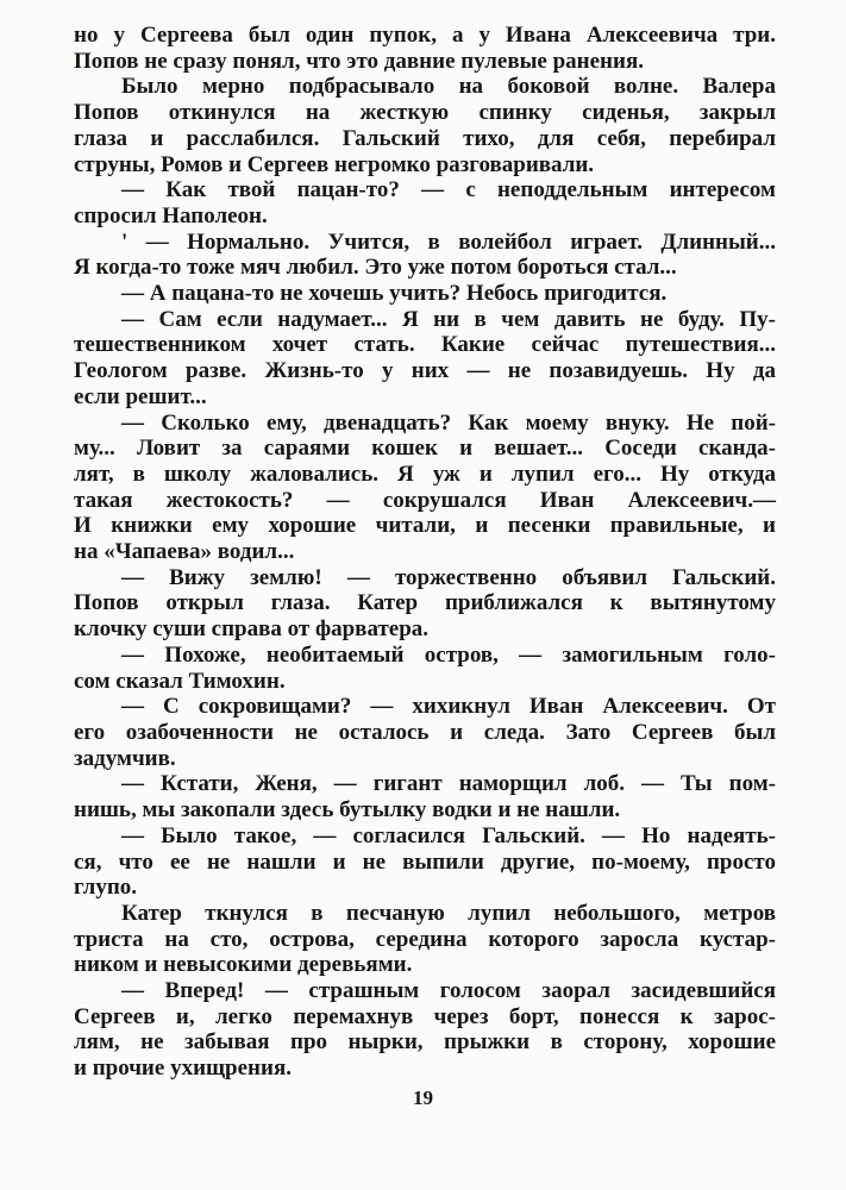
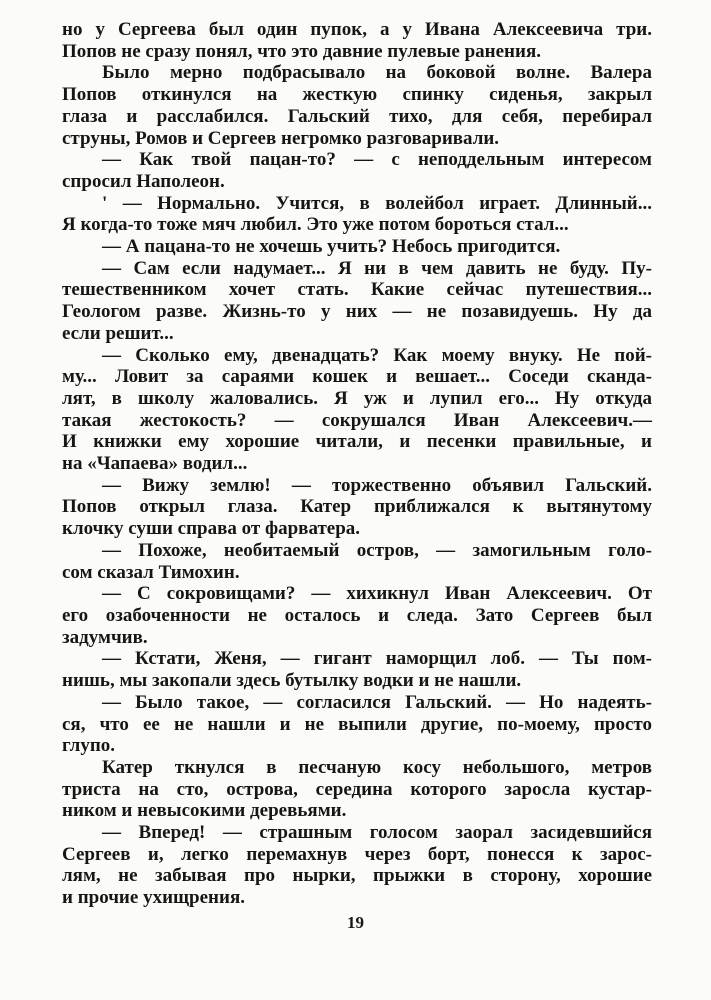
  но у Сергеева был один пупок, а у Ивана Алексеевича три.
  Попов не сразу понял, что это давние пулевые ранения.
  Было мерно подбрасывало на боковой волне. Валера
  Попов откинулся на жесткую спинку сиденья, закрыл
  глаза и расслабился. Гальский тихо, для себя, перебирал
  струны, Ромов и Сергеев негромко разговаривали.
  — Как твой пацан-то? — с неподдельным интересом
  спросил Наполеон.
  ' — Нормально. Учится, в волейбол играет. Длинный...
  Я когда-то тоже мяч любил. Это уже потом бороться стал...
  — А пацана-то не хочешь учить? Небось пригодится.
  — Сам если надумает... Я ни в чем давить не буду. Пу-
  тешественником хочет стать. Какие сейчас путешествия...
  Геологом разве. Жизнь-то у них — не позавидуешь. Ну да
  если решит...
  — Сколько ему, двенадцать? Как моему внуку. Не пой-
  му... Ловит за сараями кошек и вешает... Соседи сканда-
  лят, в школу жаловались. Я уж и лупил его... Ну откуда
  такая жестокость? — сокрушался Иван Алексеевич.—
  И книжки ему хорошие читали, и песенки правильные, и
  на «Чапаева» водил...
  — Вижу землю! — торжественно объявил Гальский.
  Попов открыл глаза. Катер приближался к вытянутому
  клочку суши справа от фарватера.
  — Похоже, необитаемый остров, — замогильным голо-
  сом сказал Тимохин.
  — С сокровищами? — хихикнул Иван Алексеевич. От
  его озабоченности не осталось и следа. Зато Сергеев был
  задумчив.
  — Кстати, Женя, — гигант наморщил лоб. — Ты пом-
  нишь, мы закопали здесь бутылку водки и не нашли.
  — Было такое, — согласился Гальский. — Но надеять-
  ся, что ее не нашли и не выпили другие, по-моему, просто
  глупо.
- Катер ткнулся в песчаную лупил небольшого, метров
+ Катер ткнулся в песчаную косу небольшого, метров
  триста на сто, острова, середина которого заросла кустар-
  ником и невысокими деревьями.
  — Вперед! — страшным голосом заорал засидевшийся
  Сергеев и, легко перемахнув через борт, понесся к зарос-
  лям, не забывая про нырки, прыжки в сторону, хорошие
  и прочие ухищрения.
  19
